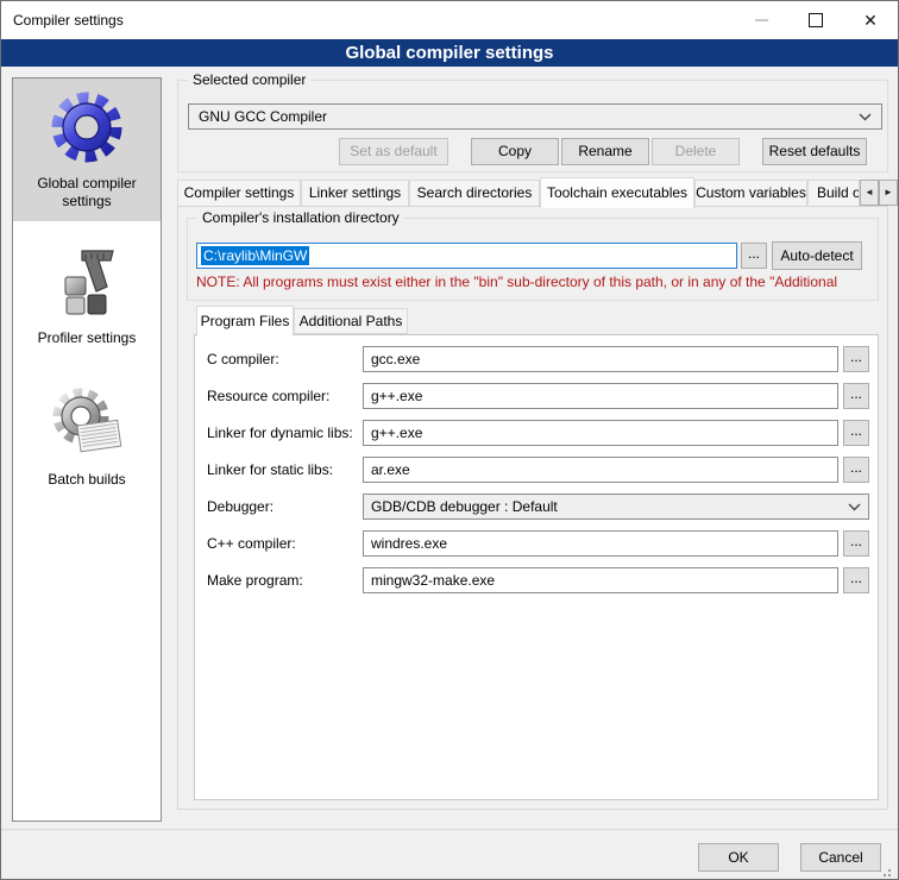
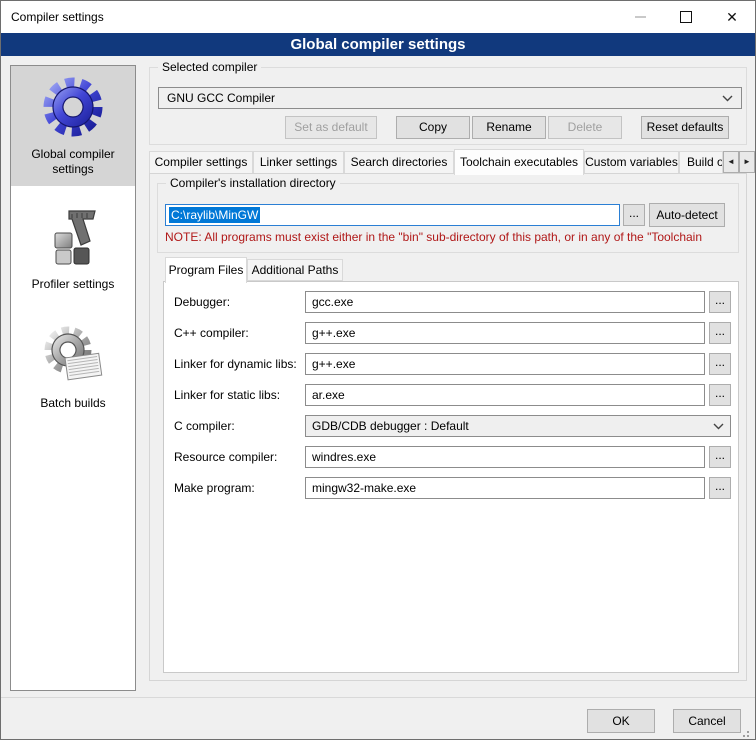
  Compiler settings
  ✕
  Global compiler settings
  Global compiler settings
  Profiler settings
  Batch builds
  Selected compiler
  GNU GCC Compiler
  Set as default
  Copy
  Rename
  Delete
  Reset defaults
  Compiler settings
  Linker settings
  Search directories
  Toolchain executables
  Custom variables
  ◄
  ►
  Compiler's installation directory
  C:\raylib\MinGW
  ...
  Auto-detect
- NOTE: All programs must exist either in the "bin" sub-directory of this path, or in any of the "Additional
+ NOTE: All programs must exist either in the "bin" sub-directory of this path, or in any of the "Toolchain
  Program Files
  Additional Paths
- C compiler:
+ Debugger:
  gcc.exe
  ...
- Resource compiler:
+ C++ compiler:
  g++.exe
  ...
  Linker for dynamic libs:
  g++.exe
  ...
  Linker for static libs:
  ar.exe
  ...
- Debugger:
+ C compiler:
  GDB/CDB debugger : Default
- C++ compiler:
+ Resource compiler:
  windres.exe
  ...
  Make program:
  mingw32-make.exe
  ...
  OK
  Cancel
